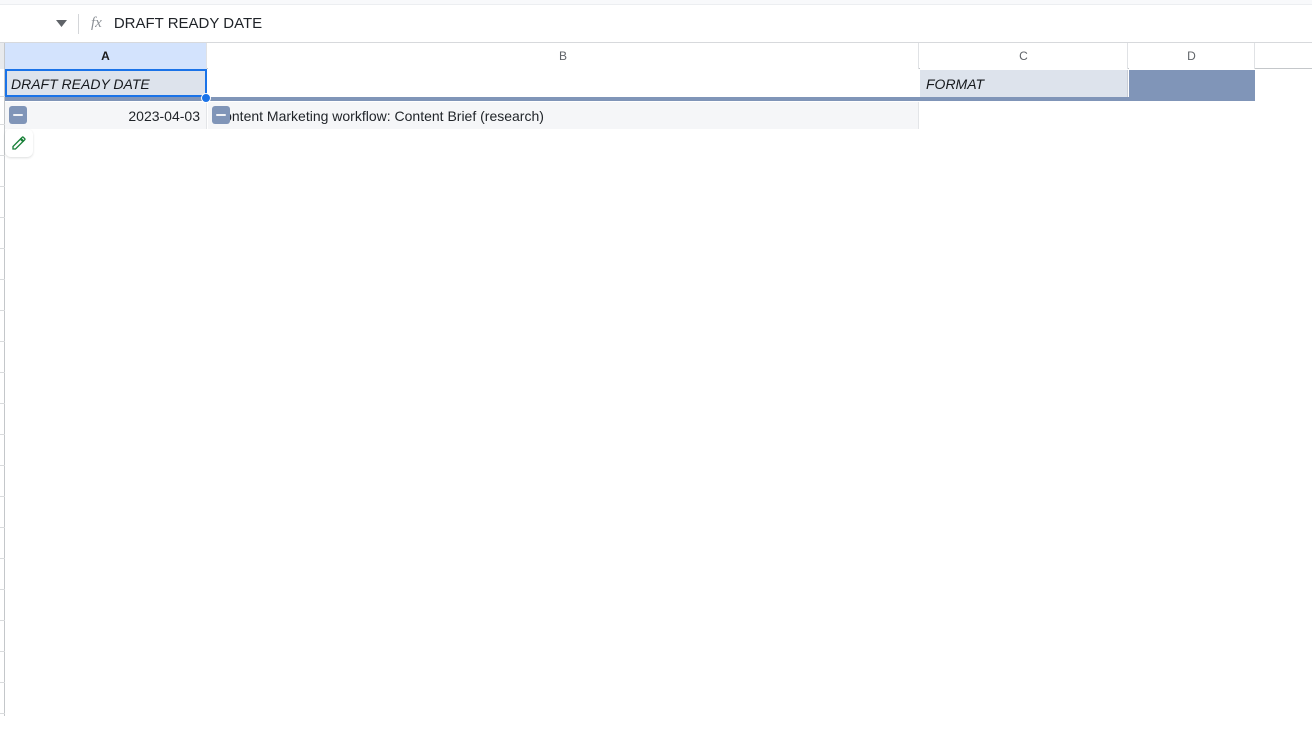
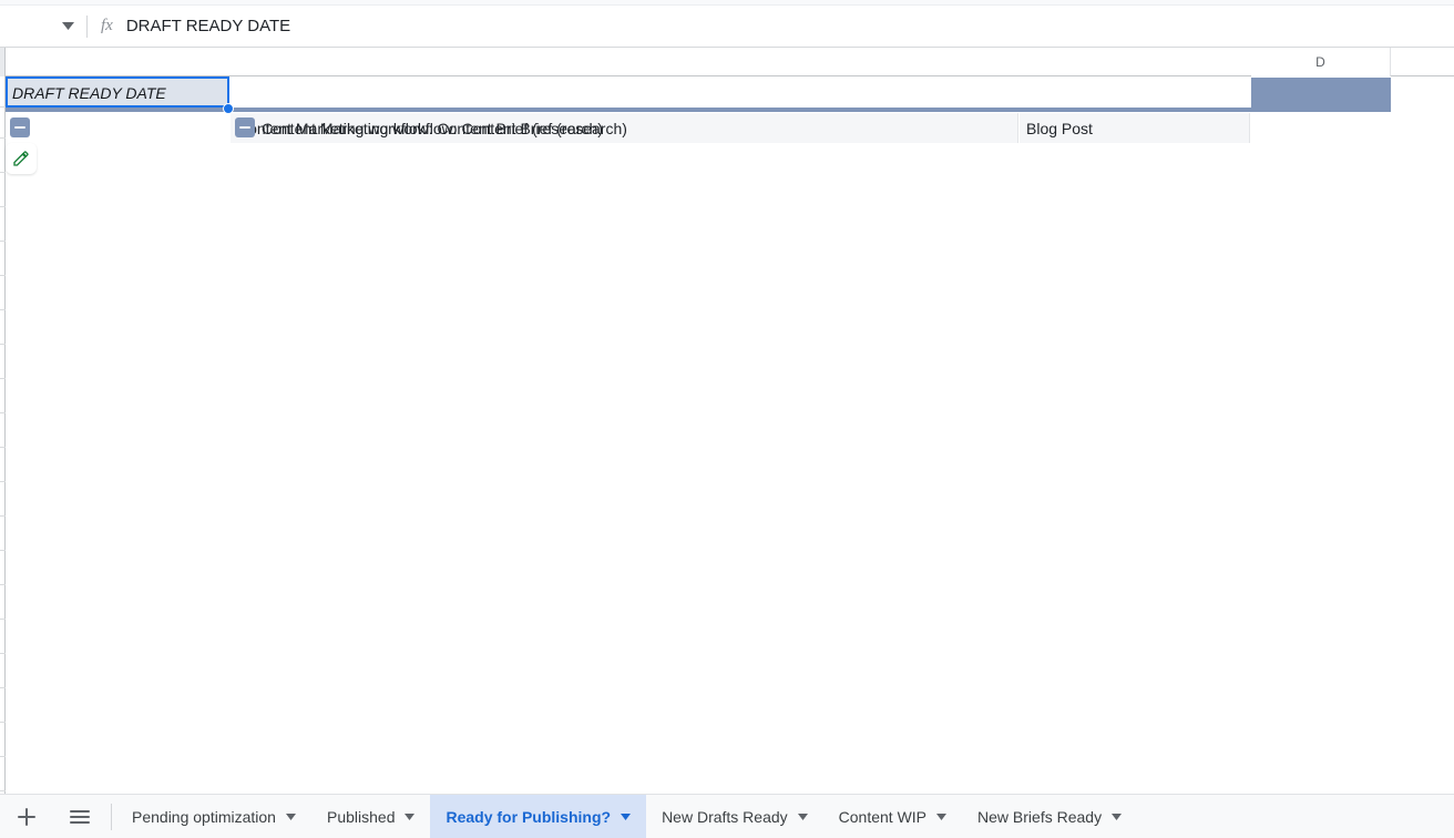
  fx
  DRAFT READY DATE
- A
- B
- C
  D
  DRAFT READY DATE
- FORMAT
- 2023-04-03
  ntent Marketing workflow: Content Brief (research)
+ Blog Post
+ Content Marketing workflow: Content Brief (research)
+ Pending optimization
+ Published
+ Ready for Publishing?
+ New Drafts Ready
+ Content WIP
+ New Briefs Ready
